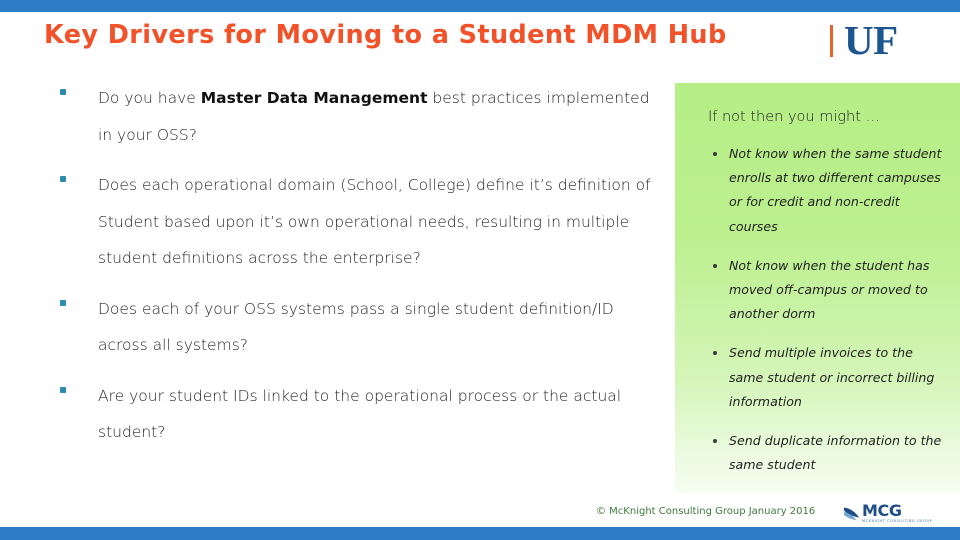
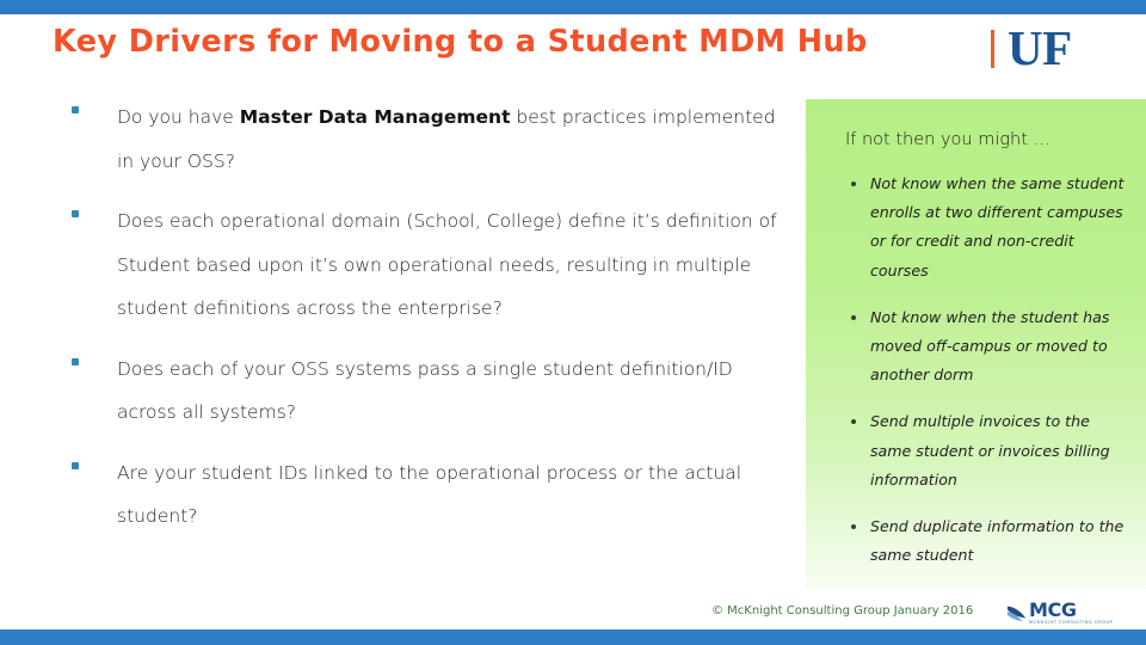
  Key Drivers for Moving to a Student MDM Hub
  UF
  Do you have Master Data Management best practices implemented in your OSS?
  Does each operational domain (School, College) define it’s definition of Student based upon it’s own operational needs, resulting in multiple student definitions across the enterprise?
  Does each of your OSS systems pass a single student definition/ID across all systems?
  Are your student IDs linked to the operational process or the actual student?
  If not then you might …
  Not know when the same student enrolls at two different campuses or for credit and non-credit courses
  Not know when the student has moved off-campus or moved to another dorm
- Send multiple invoices to the same student or incorrect billing information
+ Send multiple invoices to the same student or invoices billing information
  Send duplicate information to the same student
  © McKnight Consulting Group January 2016
  MCG
